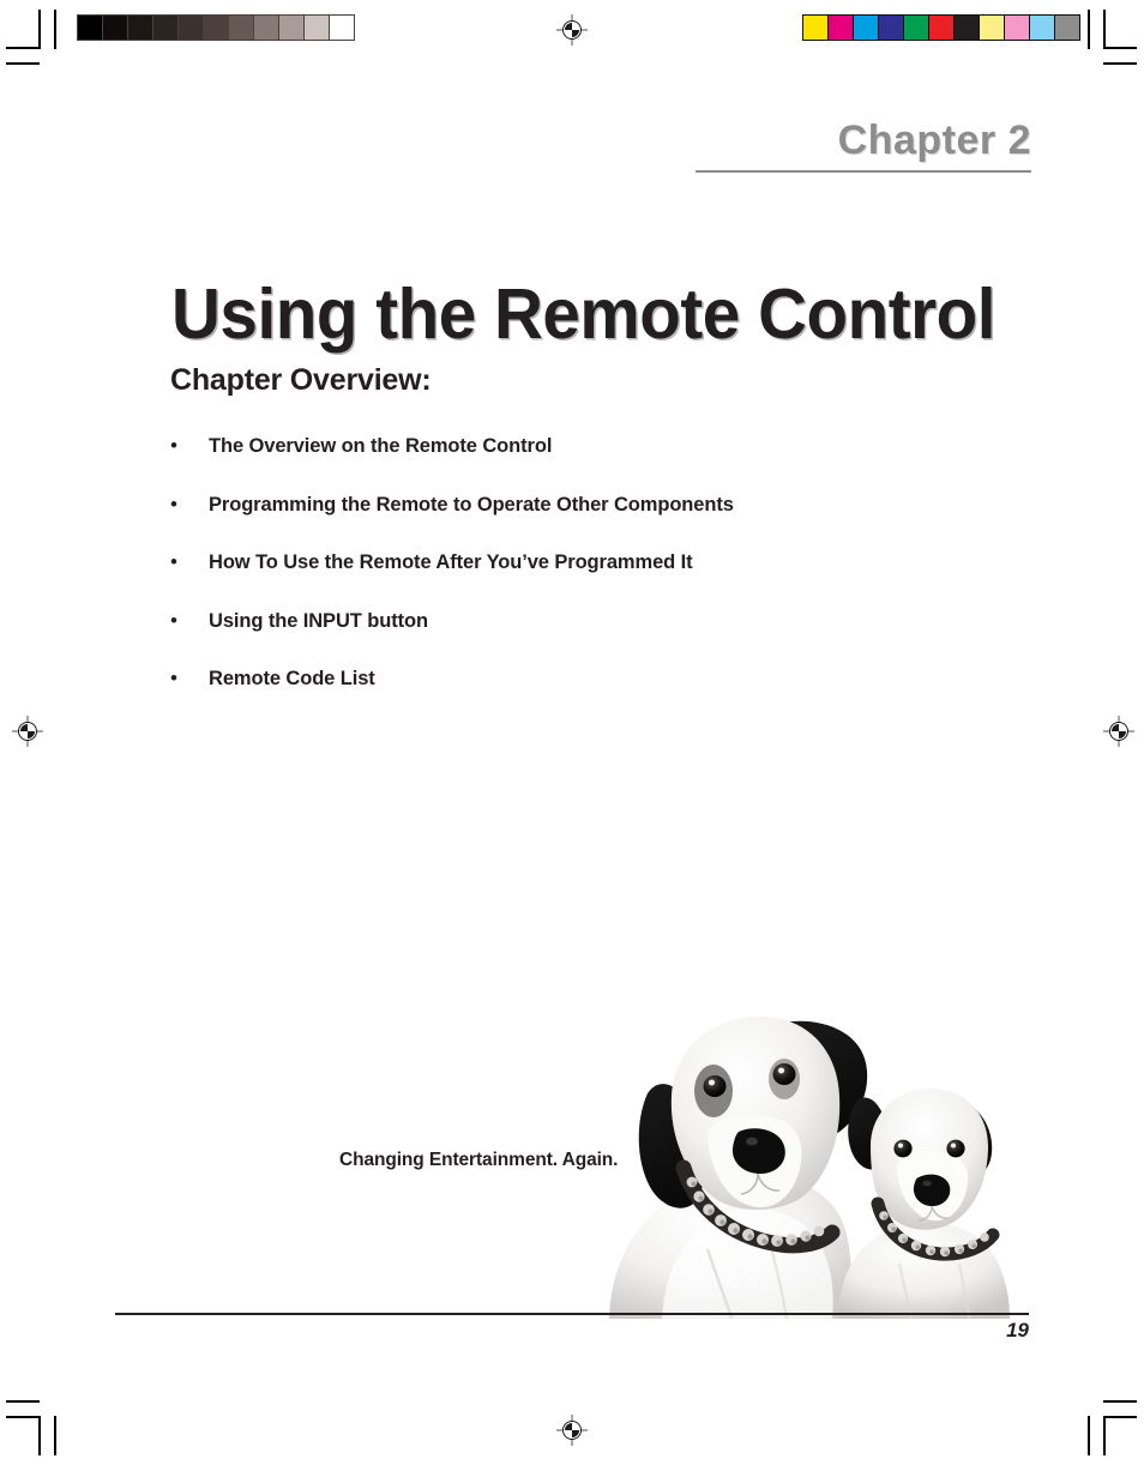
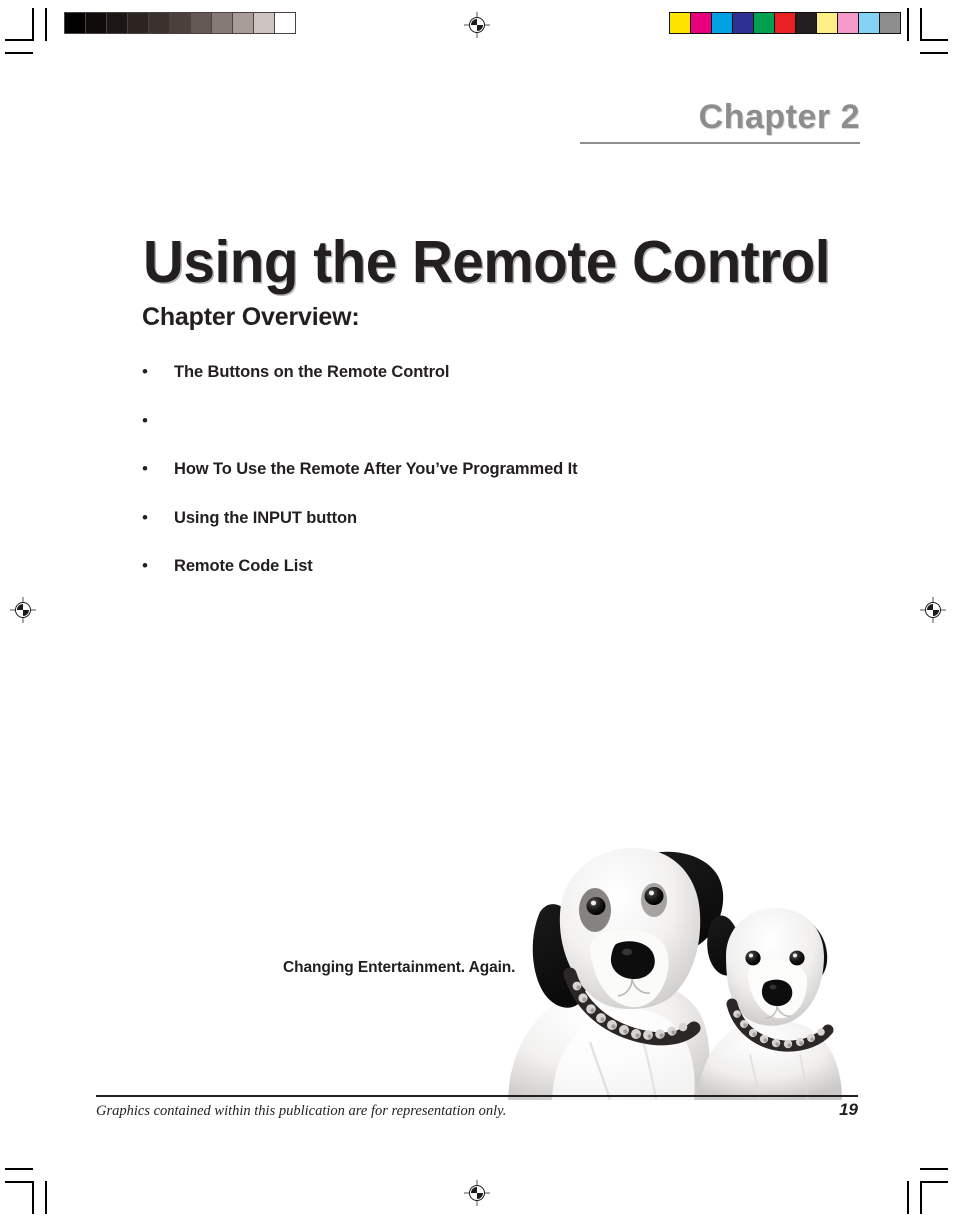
  Chapter 2
  Using the Remote Control
  Chapter Overview:
  •
- The Overview on the Remote Control
+ The Buttons on the Remote Control
  •
- Programming the Remote to Operate Other Components
  •
  How To Use the Remote After You’ve Programmed It
  •
  Using the INPUT button
  •
  Remote Code List
  Changing Entertainment. Again.
+ Graphics contained within this publication are for representation only.
  19
